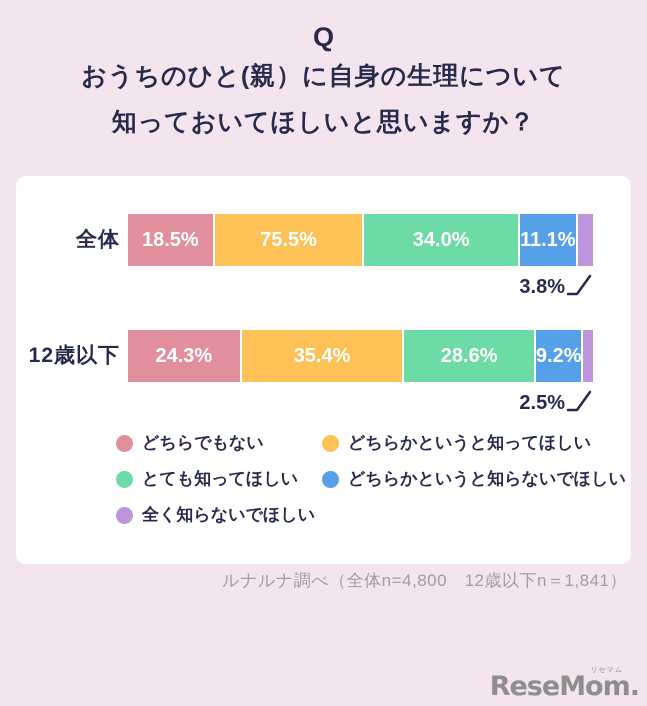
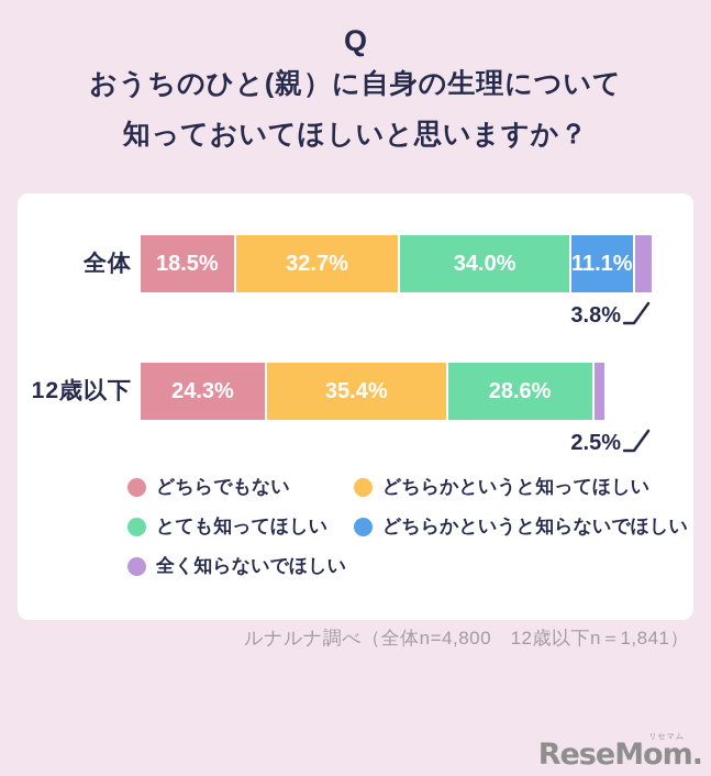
  Q
  おうちのひと(親）に自身の生理について
  知っておいてほしいと思いますか？
  全体
  18.5%
- 75.5%
+ 32.7%
  34.0%
  11.1%
  3.8%
  12歳以下
  24.3%
  35.4%
  28.6%
- 9.2%
  2.5%
  どちらでもない
  どちらかというと知ってほしい
  とても知ってほしい
  どちらかというと知らないでほしい
  全く知らないでほしい
  ルナルナ調べ（全体n=4,800 12歳以下n＝1,841）
  ReseMom.
